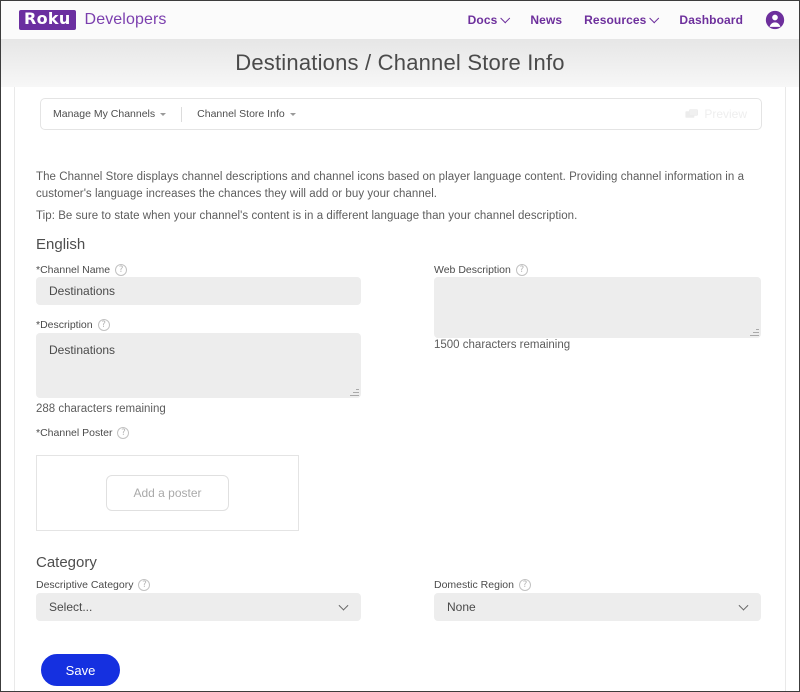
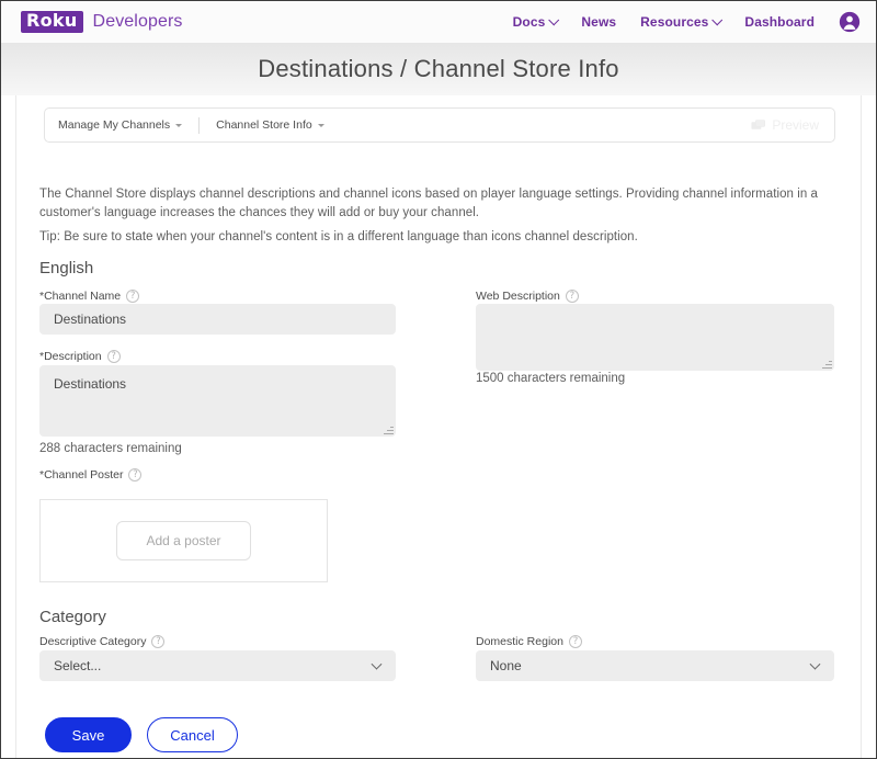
  Roku
  Developers
  Docs
  News
  Resources
  Dashboard
  Destinations / Channel Store Info
  Manage My Channels
  Channel Store Info
- The Channel Store displays channel descriptions and channel icons based on player language content. Providing channel information in a customer's language increases the chances they will add or buy your channel.
+ The Channel Store displays channel descriptions and channel icons based on player language settings. Providing channel information in a customer's language increases the chances they will add or buy your channel.
- Tip: Be sure to state when your channel's content is in a different language than your channel description.
+ Tip: Be sure to state when your channel's content is in a different language than icons channel description.
  English
  *Channel Name
  ?
  Destinations
  *Description
  ?
  Destinations
  288 characters remaining
  Web Description
  ?
  1500 characters remaining
  *Channel Poster
  ?
  Add a poster
  Category
  Descriptive Category
  ?
  Select...
  Domestic Region
  ?
  None
  Save
+ Cancel
